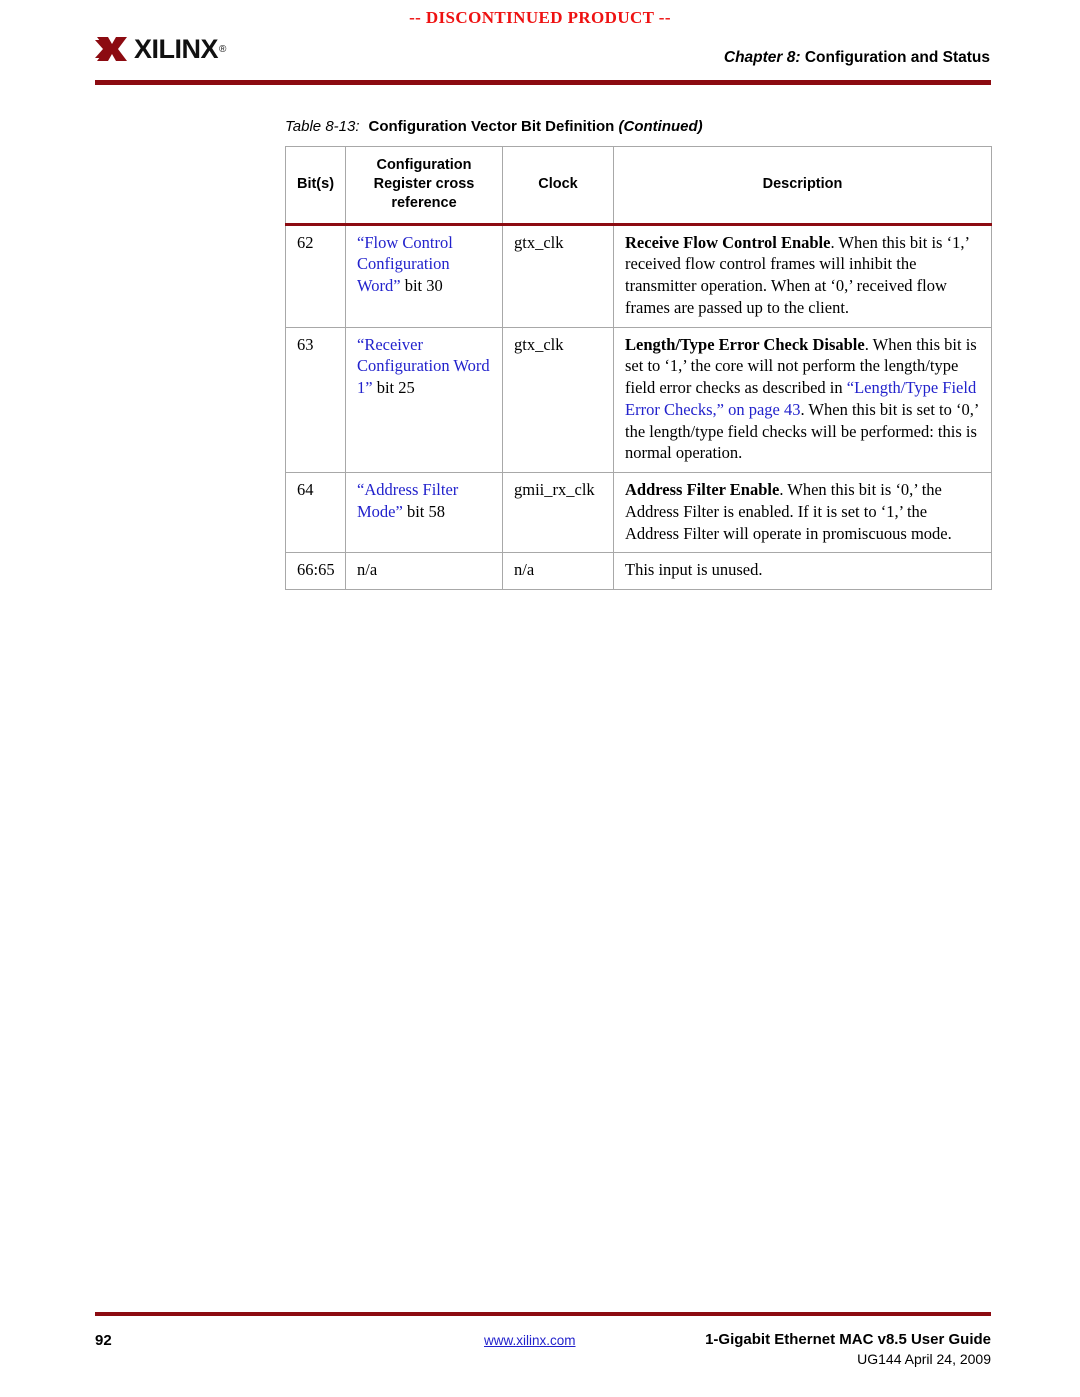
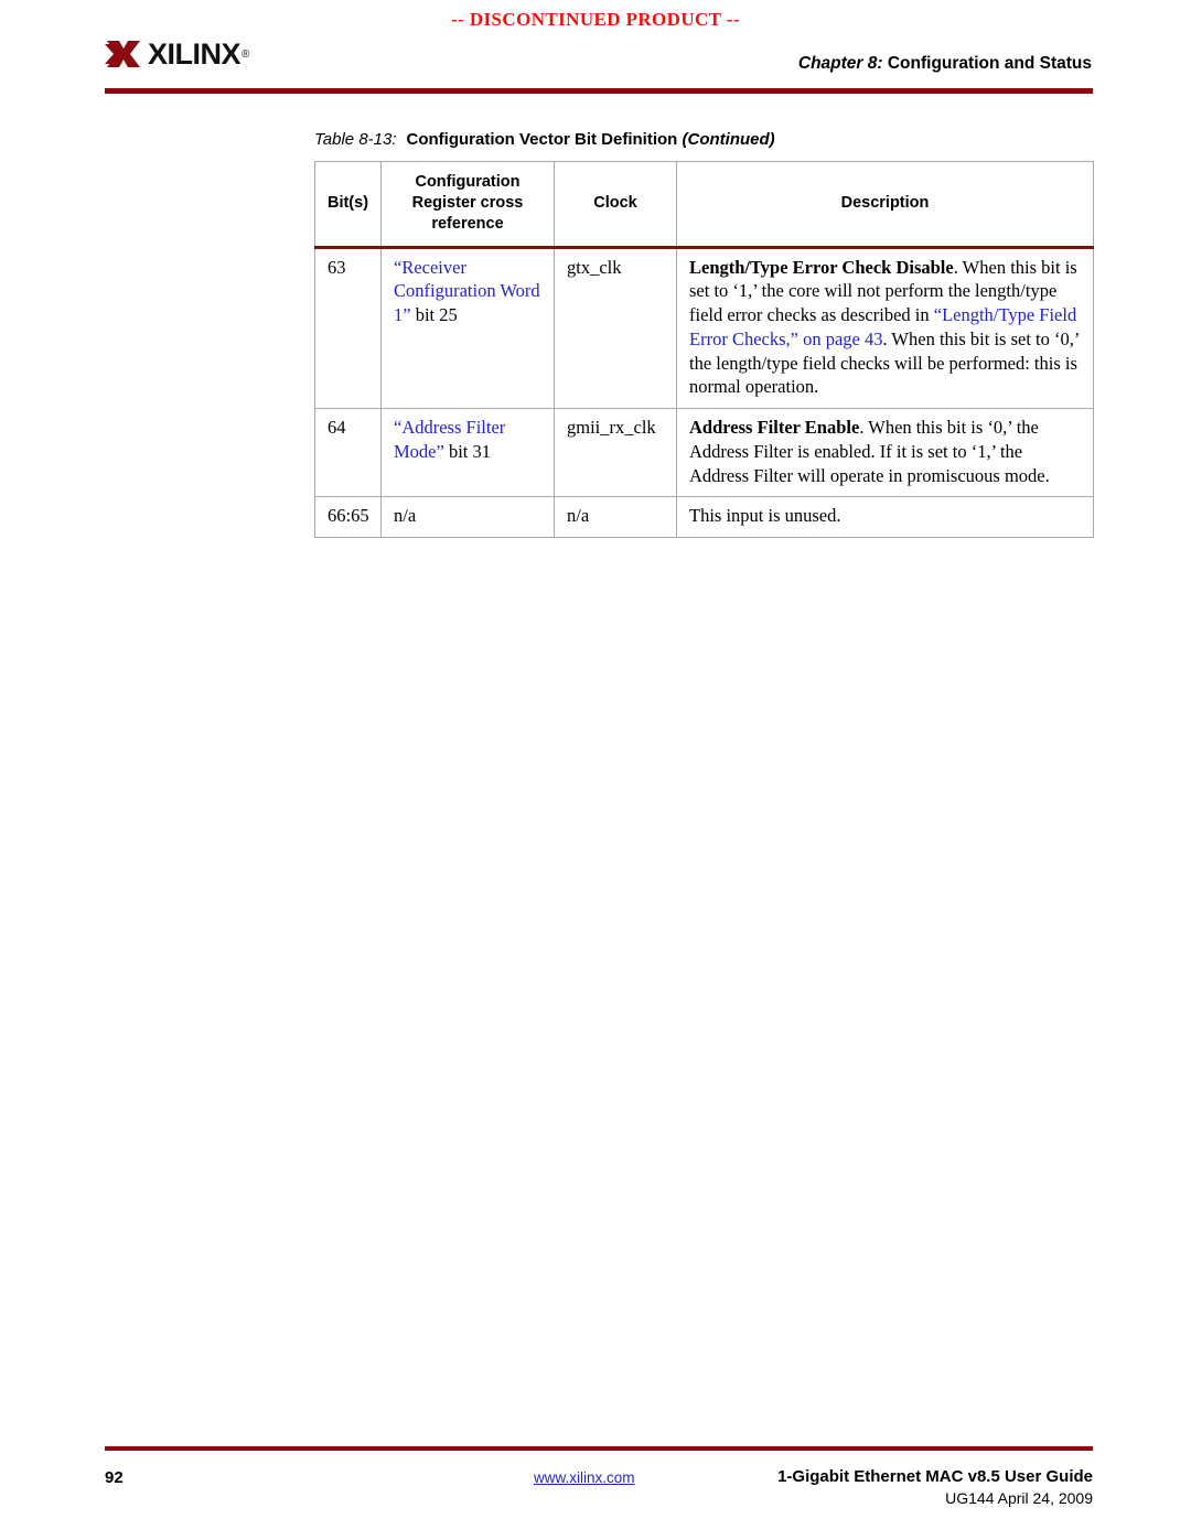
  -- DISCONTINUED PRODUCT --
  XILINX
  ®
  Chapter 8: Configuration and Status
  Table 8-13: Configuration Vector Bit Definition (Continued)
  Bit(s)	Configuration Register cross reference	Clock	Description
- 62	“Flow Control Configuration Word” bit 30	gtx_clk	Receive Flow Control Enable. When this bit is ‘1,’ received flow control frames will inhibit the transmitter operation. When at ‘0,’ received flow frames are passed up to the client.
  63	“Receiver Configuration Word 1” bit 25	gtx_clk	Length/Type Error Check Disable. When this bit is set to ‘1,’ the core will not perform the length/type field error checks as described in “Length/Type Field Error Checks,” on page 43. When this bit is set to ‘0,’ the length/type field checks will be performed: this is normal operation.
- 64	“Address Filter Mode” bit 58	gmii_rx_clk	Address Filter Enable. When this bit is ‘0,’ the Address Filter is enabled. If it is set to ‘1,’ the Address Filter will operate in promiscuous mode.
+ 64	“Address Filter Mode” bit 31	gmii_rx_clk	Address Filter Enable. When this bit is ‘0,’ the Address Filter is enabled. If it is set to ‘1,’ the Address Filter will operate in promiscuous mode.
  66:65	n/a	n/a	This input is unused.
  92
  www.xilinx.com
  1-Gigabit Ethernet MAC v8.5 User Guide
  UG144 April 24, 2009
